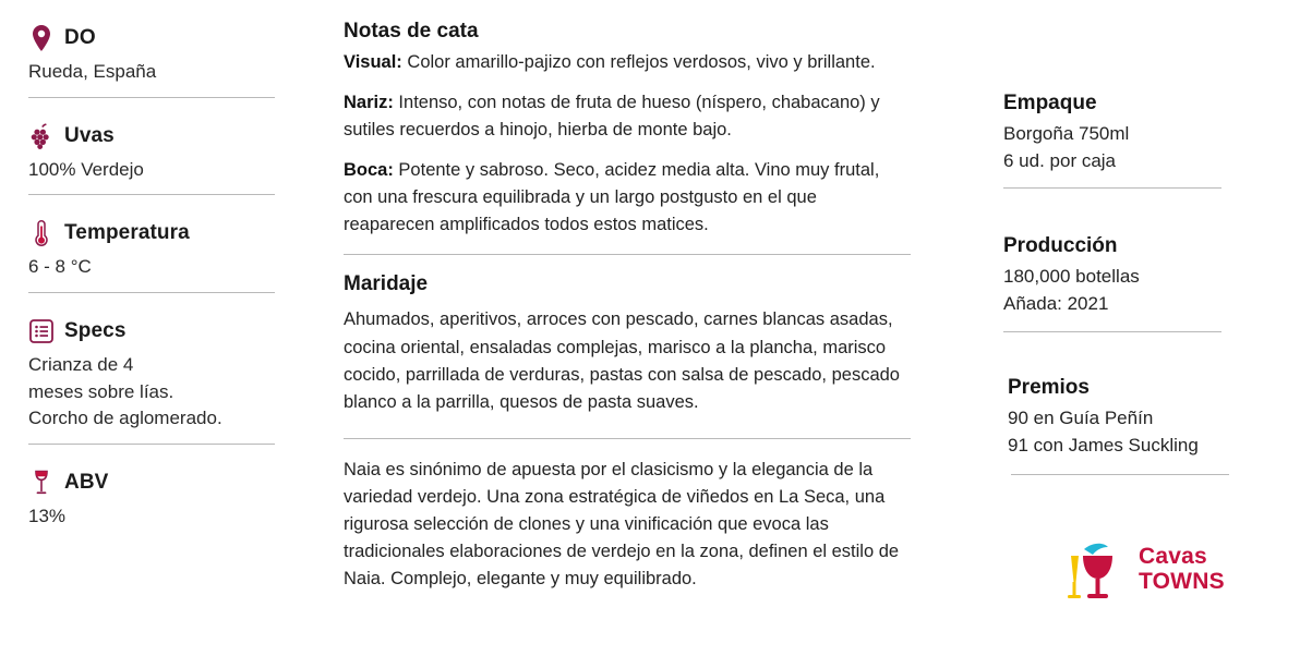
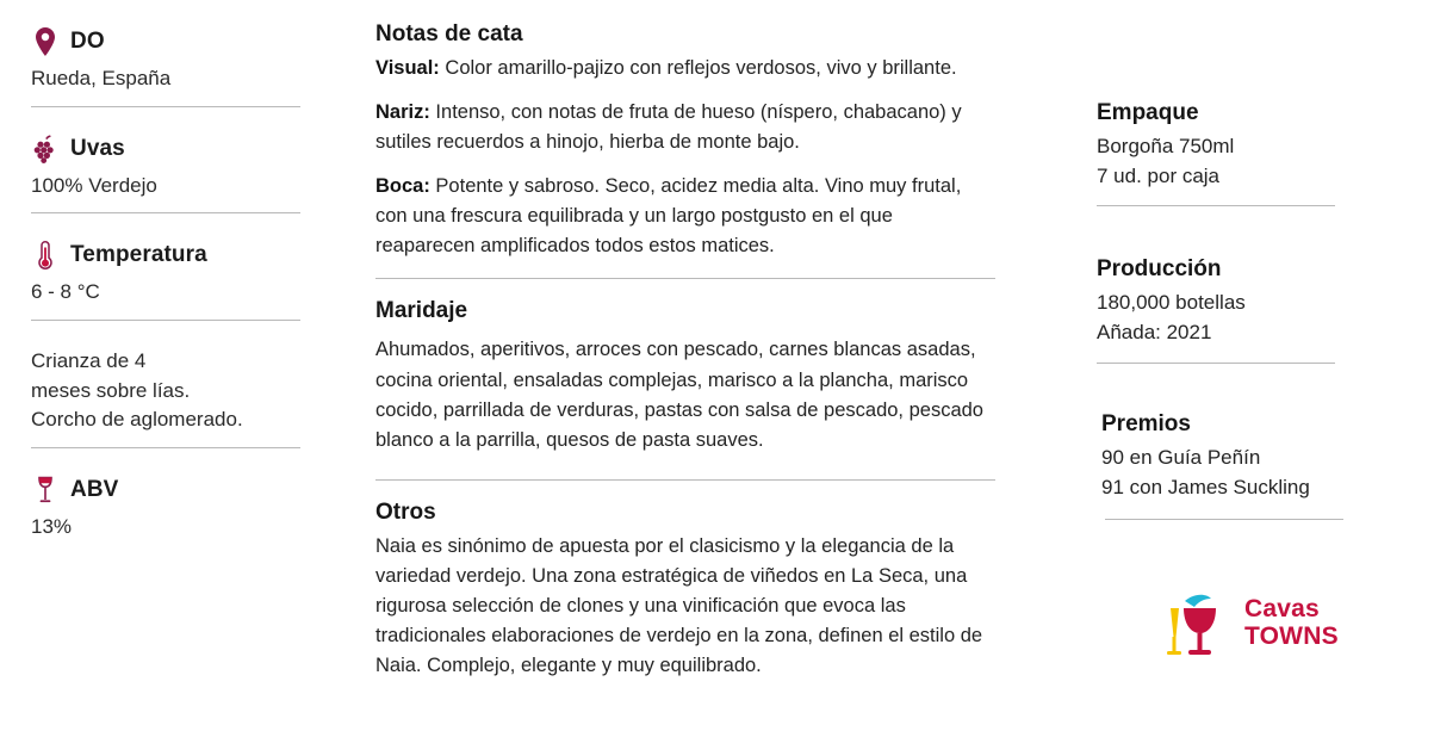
  DO
  Rueda, España
  Uvas
  100% Verdejo
  Temperatura
  6 - 8 °C
- Specs
  Crianza de 4
  meses sobre lías.
  Corcho de aglomerado.
  ABV
  13%
  Notas de cata
  Visual: Color amarillo-pajizo con reflejos verdosos, vivo y brillante.
  Nariz: Intenso, con notas de fruta de hueso (níspero, chabacano) y sutiles recuerdos a hinojo, hierba de monte bajo.
  Boca: Potente y sabroso. Seco, acidez media alta. Vino muy frutal, con una frescura equilibrada y un largo postgusto en el que reaparecen amplificados todos estos matices.
  Maridaje
  Ahumados, aperitivos, arroces con pescado, carnes blancas asadas, cocina oriental, ensaladas complejas, marisco a la plancha, marisco cocido, parrillada de verduras, pastas con salsa de pescado, pescado blanco a la parrilla, quesos de pasta suaves.
+ Otros
  Naia es sinónimo de apuesta por el clasicismo y la elegancia de la variedad verdejo. Una zona estratégica de viñedos en La Seca, una rigurosa selección de clones y una vinificación que evoca las tradicionales elaboraciones de verdejo en la zona, definen el estilo de Naia. Complejo, elegante y muy equilibrado.
  Empaque
  Borgoña 750ml
- 6 ud. por caja
+ 7 ud. por caja
  Producción
  180,000 botellas
  Añada: 2021
  Premios
  90 en Guía Peñín
  91 con James Suckling
  Cavas
  TOWNS
